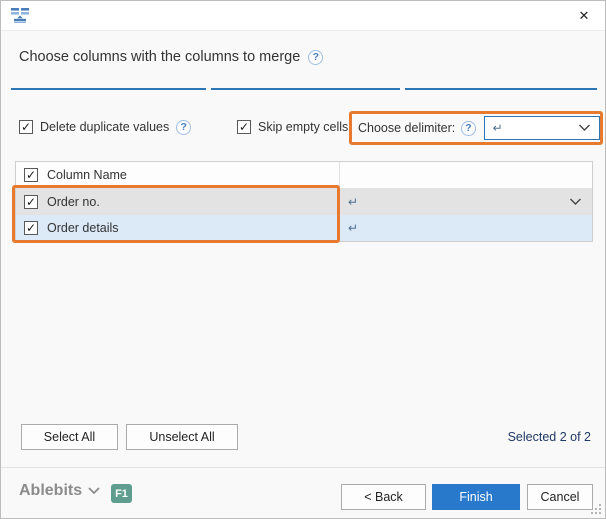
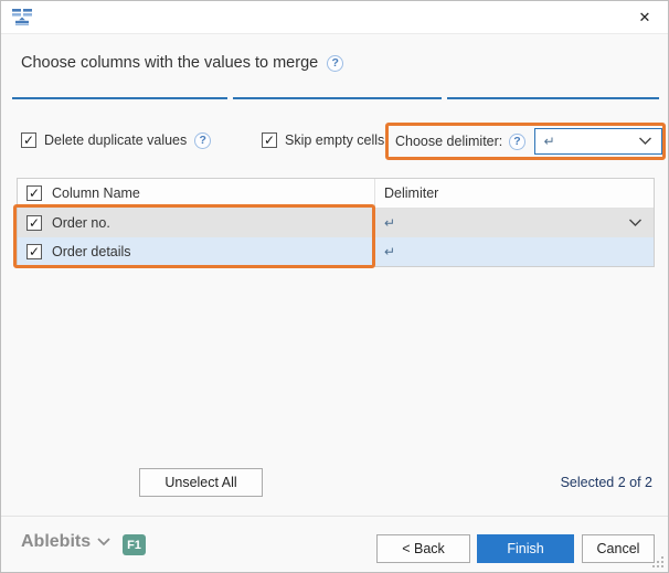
  ✕
- Choose columns with the columns to merge
+ Choose columns with the values to merge
  ?
  ✓
  Delete duplicate values
  ?
  ✓
  Skip empty cells
  Choose delimiter:
  ?
  ↵
  ✓
  Column Name
+ Delimiter
  ✓
  Order no.
  ↵
  ✓
  Order details
  ↵
- Select All
  Unselect All
  Selected 2 of 2
  Ablebits
  F1
  < Back
  Finish
  Cancel
